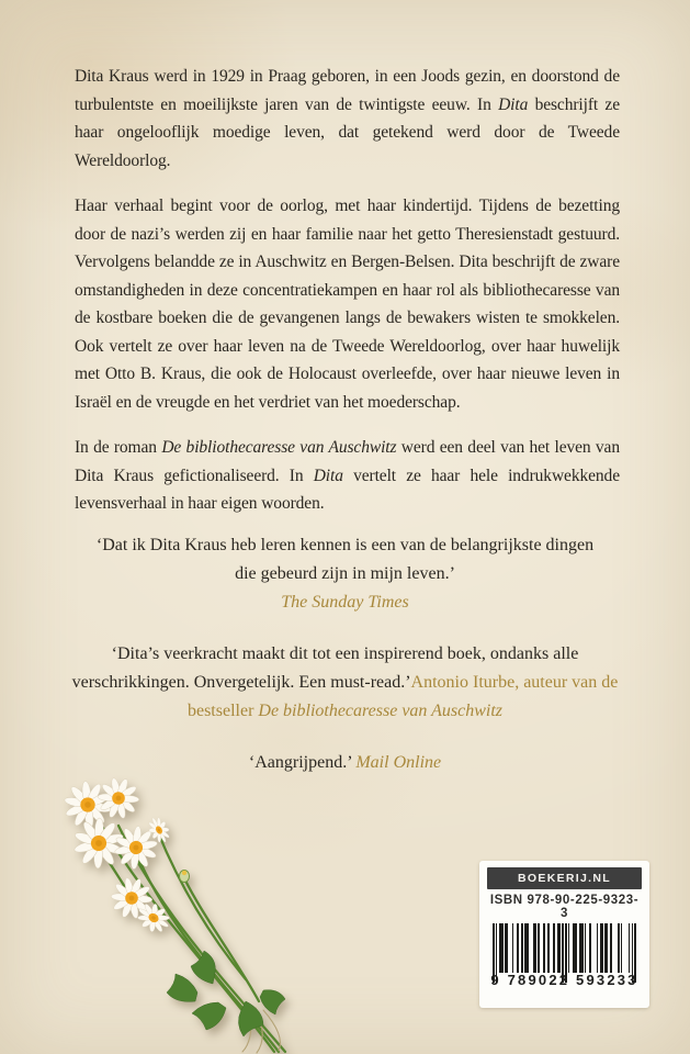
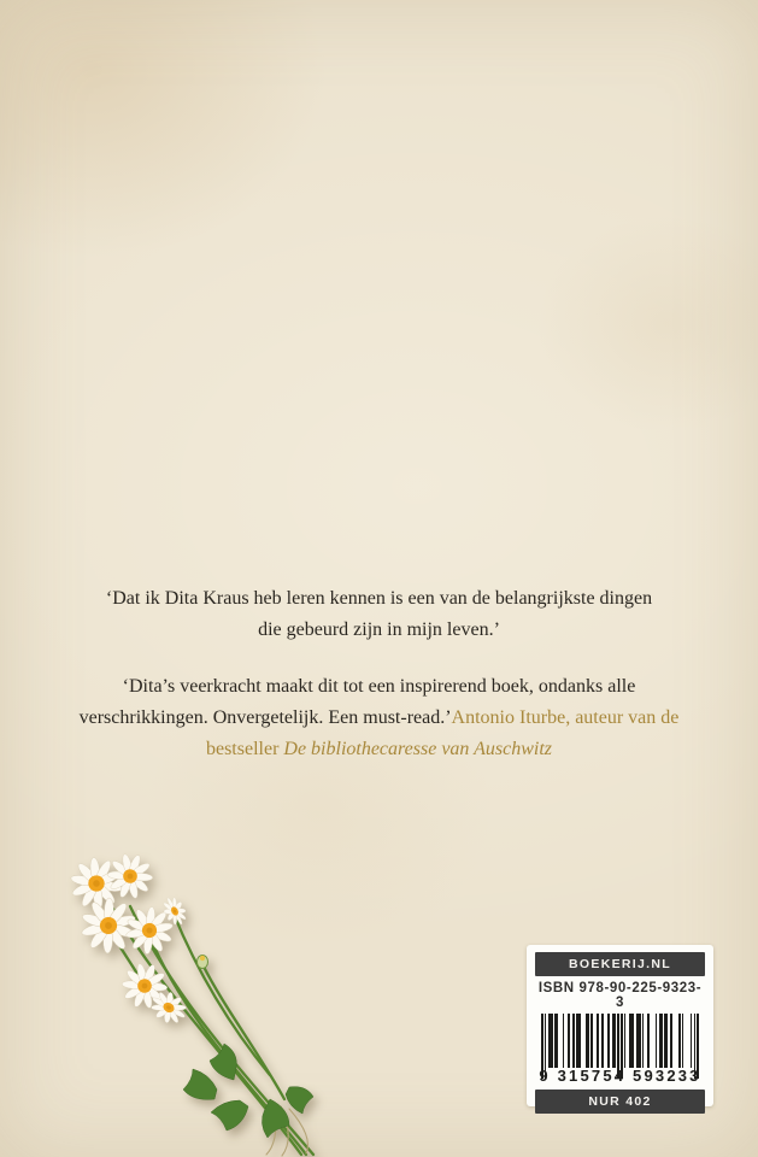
- Dita Kraus werd in 1929 in Praag geboren, in een Joods gezin, en doorstond de turbulentste en moeilijkste jaren van de twintigste eeuw. In Dita beschrijft ze haar ongelooflijk moedige leven, dat getekend werd door de Tweede Wereldoorlog.
- Haar verhaal begint voor de oorlog, met haar kindertijd. Tijdens de bezetting door de nazi’s werden zij en haar familie naar het getto Theresienstadt gestuurd. Vervolgens belandde ze in Auschwitz en Bergen-Belsen. Dita beschrijft de zware omstandigheden in deze concentratiekampen en haar rol als bibliothecaresse van de kostbare boeken die de gevangenen langs de bewakers wisten te smokkelen. Ook vertelt ze over haar leven na de Tweede Wereldoorlog, over haar huwelijk met Otto B. Kraus, die ook de Holocaust overleefde, over haar nieuwe leven in Israël en de vreugde en het verdriet van het moederschap.
- In de roman De bibliothecaresse van Auschwitz werd een deel van het leven van Dita Kraus gefictionaliseerd. In Dita vertelt ze haar hele indrukwekkende levensverhaal in haar eigen woorden.
  ‘Dat ik Dita Kraus heb leren kennen is een van de belangrijkste dingen die gebeurd zijn in mijn leven.’
- The Sunday Times
  ‘Dita’s veerkracht maakt dit tot een inspirerend boek, ondanks alle verschrikkingen. Onvergetelijk. Een must-read.’Antonio Iturbe, auteur van de bestseller De bibliothecaresse van Auschwitz
- ‘Aangrijpend.’ Mail Online
  BOEKERIJ.NL
  ISBN 978-90-225-9323-3
- 9 789022 593233
+ 9 315754 593233
+ NUR 402
